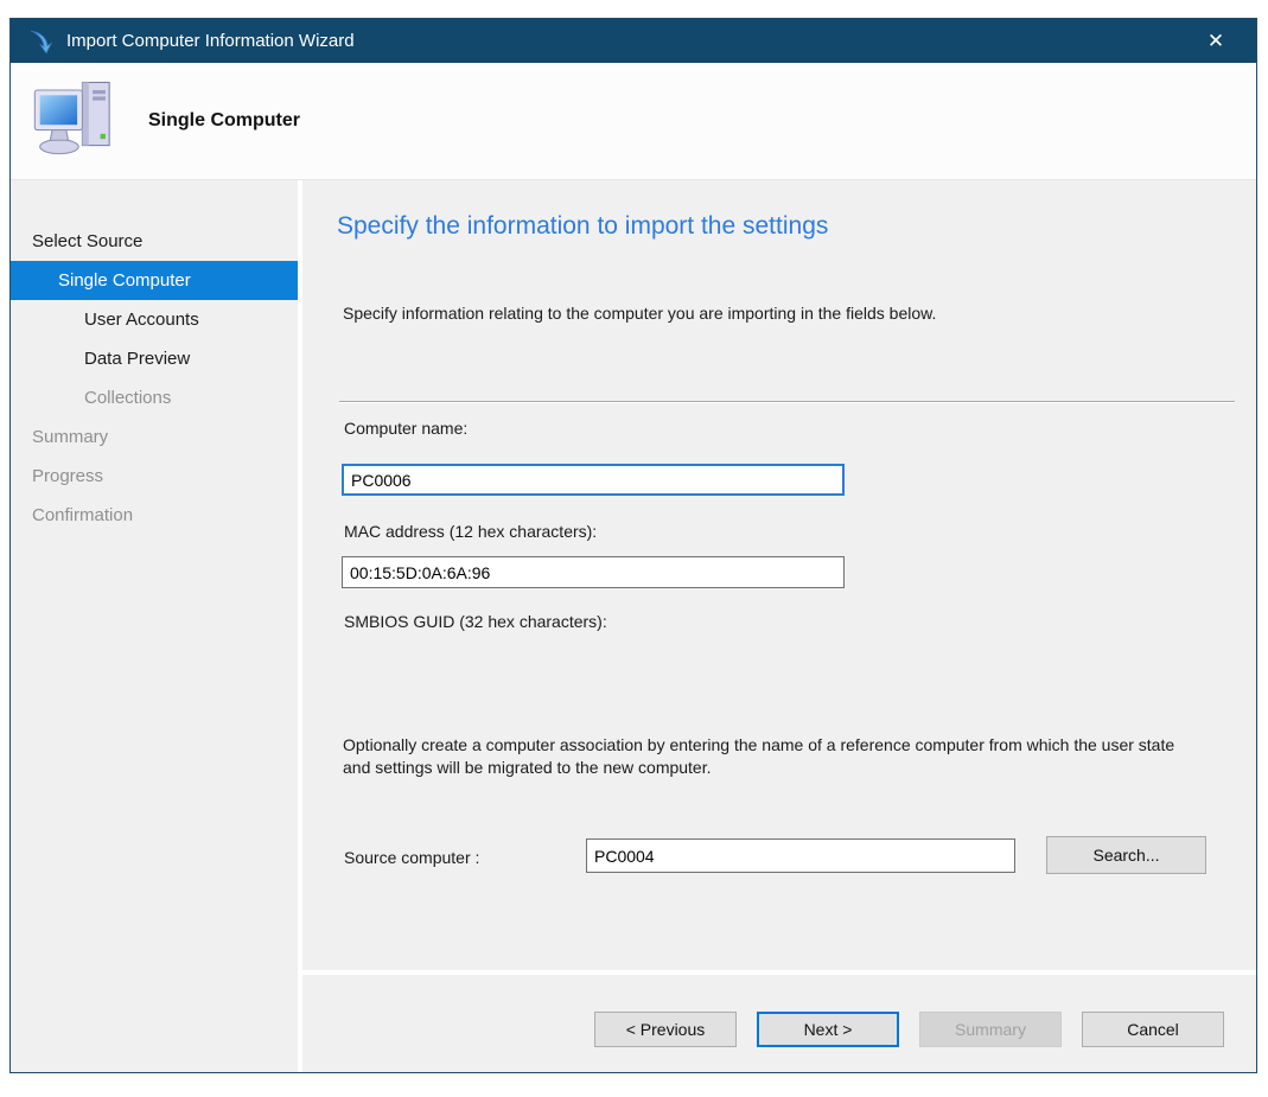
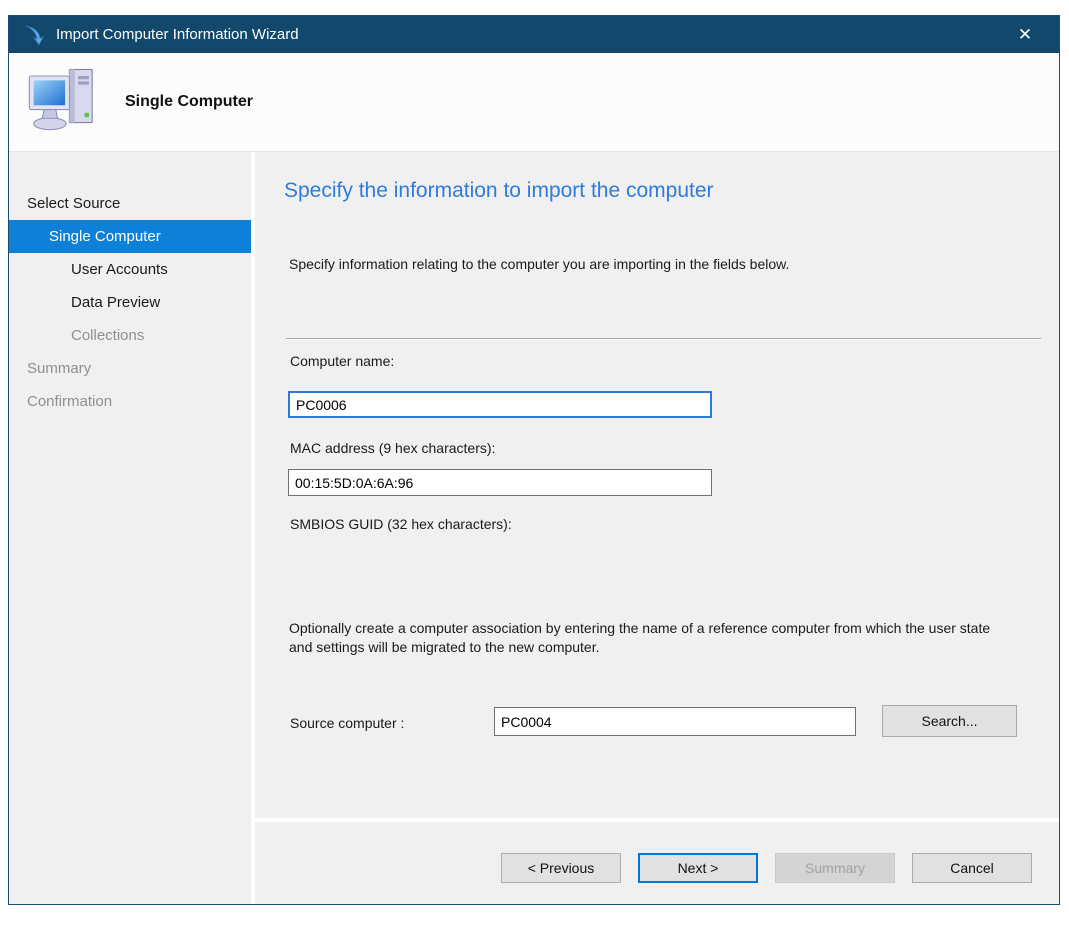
  Import Computer Information Wizard
  ✕
  Single Computer
  Select Source
  Single Computer
  User Accounts
  Data Preview
  Collections
  Summary
- Progress
  Confirmation
- Specify the information to import the settings
+ Specify the information to import the computer
  Specify information relating to the computer you are importing in the fields below.
  Computer name:
  PC0006
- MAC address (12 hex characters):
+ MAC address (9 hex characters):
  00:15:5D:0A:6A:96
  SMBIOS GUID (32 hex characters):
  Optionally create a computer association by entering the name of a reference computer from which the user state and settings will be migrated to the new computer.
  Source computer :
  PC0004
  Search...
  < Previous
  Next >
  Summary
  Cancel
